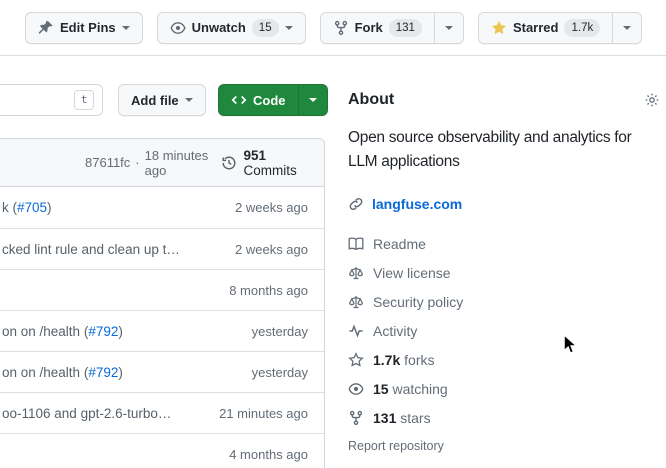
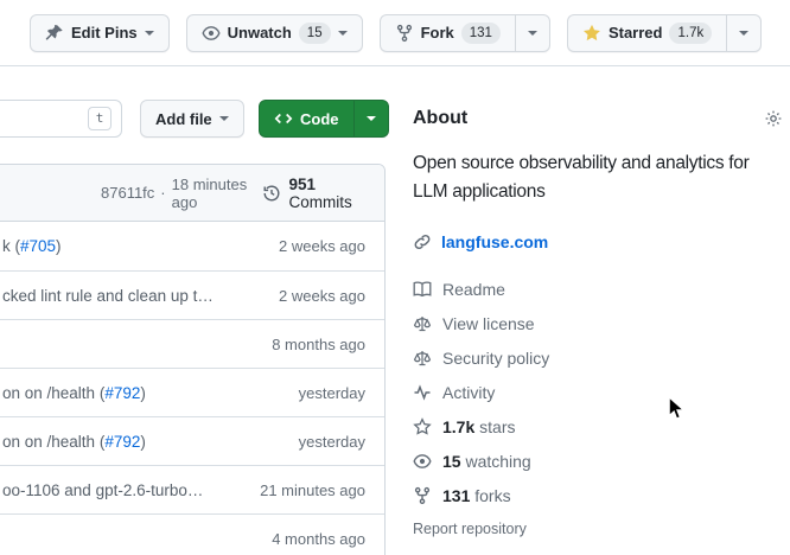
  Edit Pins
  Unwatch
  15
  Fork
  131
  Starred
  1.7k
  t
  Add file
  Code
  87611fc
  ·
  18 minutes ago
  951 Commits
  k (#705)
  2 weeks ago
  cked lint rule and clean up t…
  2 weeks ago
  8 months ago
  on on /health (#792)
  yesterday
  on on /health (#792)
  yesterday
  oo-1106 and gpt-2.6-turbo…
  21 minutes ago
  4 months ago
  About
  Open source observability and analytics for LLM applications
  langfuse.com
  Readme
  View license
  Security policy
  Activity
- 1.7k forks
+ 1.7k stars
  15 watching
- 131 stars
+ 131 forks
  Report repository
